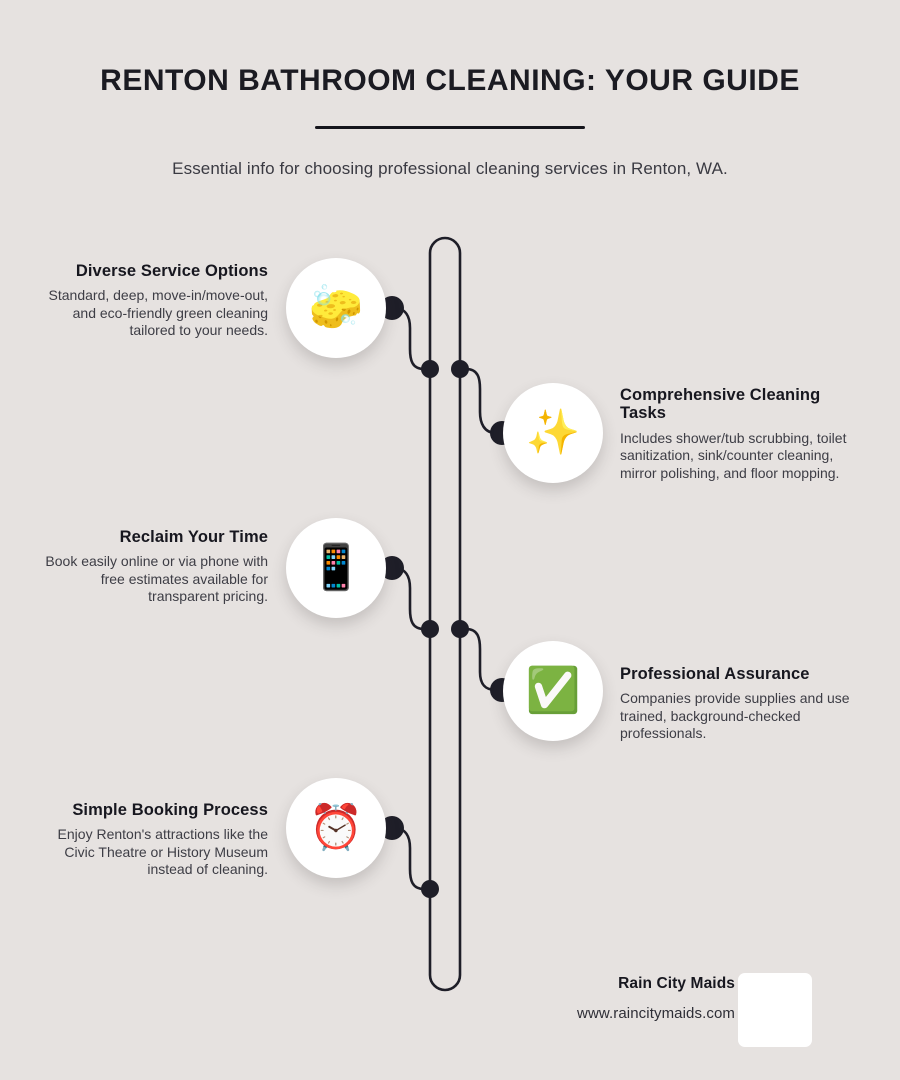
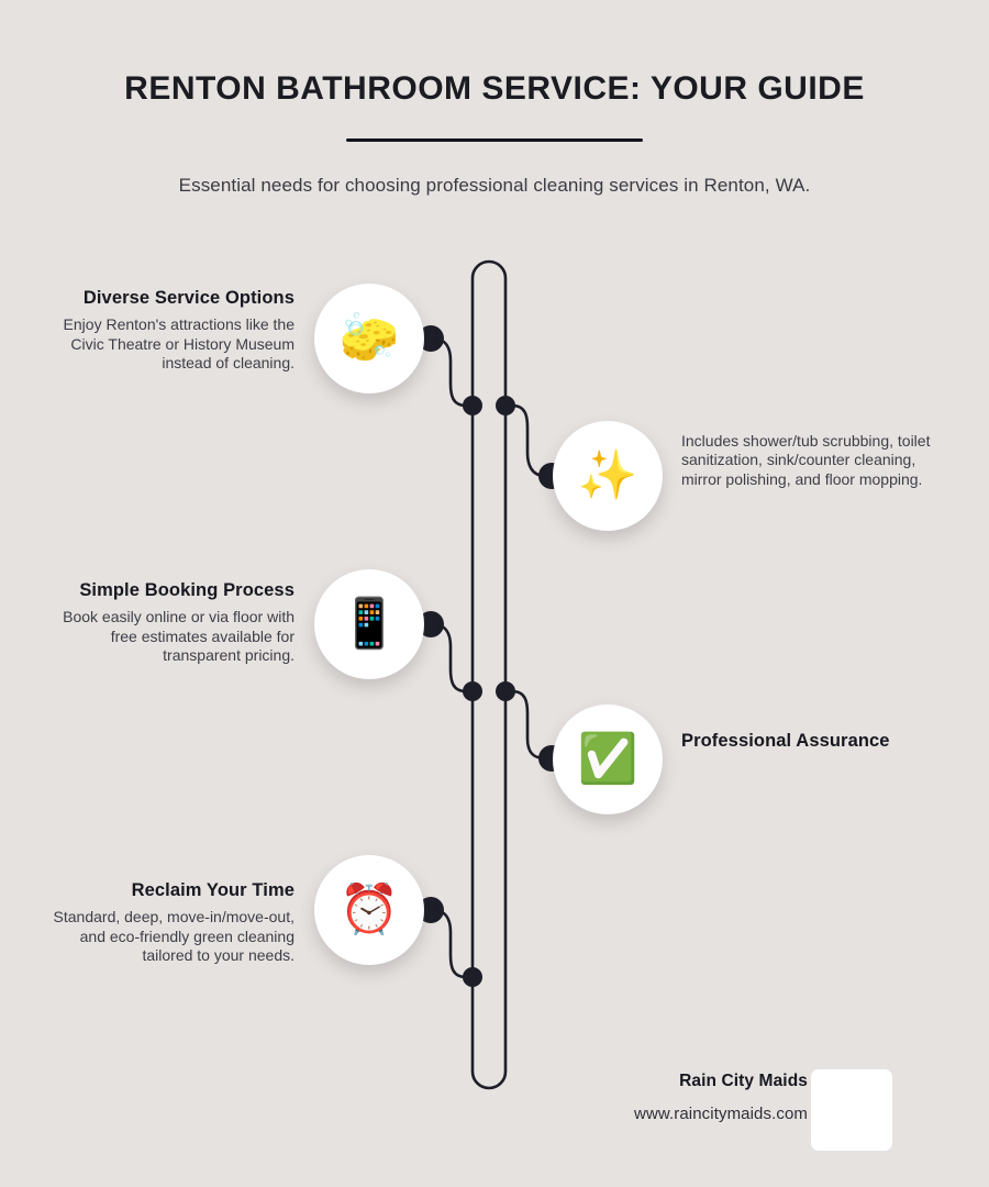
- RENTON BATHROOM CLEANING: YOUR GUIDE
+ RENTON BATHROOM SERVICE: YOUR GUIDE
- Essential info for choosing professional cleaning services in Renton, WA.
+ Essential needs for choosing professional cleaning services in Renton, WA.
  🧽
  Diverse Service Options
- Standard, deep, move-in/move-out, and eco-friendly green cleaning tailored to your needs.
+ Enjoy Renton's attractions like the Civic Theatre or History Museum instead of cleaning.
  ✨
- Comprehensive Cleaning Tasks
  Includes shower/tub scrubbing, toilet sanitization, sink/counter cleaning, mirror polishing, and floor mopping.
  📱
- Reclaim Your Time
+ Simple Booking Process
- Book easily online or via phone with free estimates available for transparent pricing.
+ Book easily online or via floor with free estimates available for transparent pricing.
  ✅
  Professional Assurance
- Companies provide supplies and use trained, background-checked professionals.
  ⏰
- Simple Booking Process
+ Reclaim Your Time
- Enjoy Renton's attractions like the Civic Theatre or History Museum instead of cleaning.
+ Standard, deep, move-in/move-out, and eco-friendly green cleaning tailored to your needs.
  Rain City Maids
  www.raincitymaids.com
